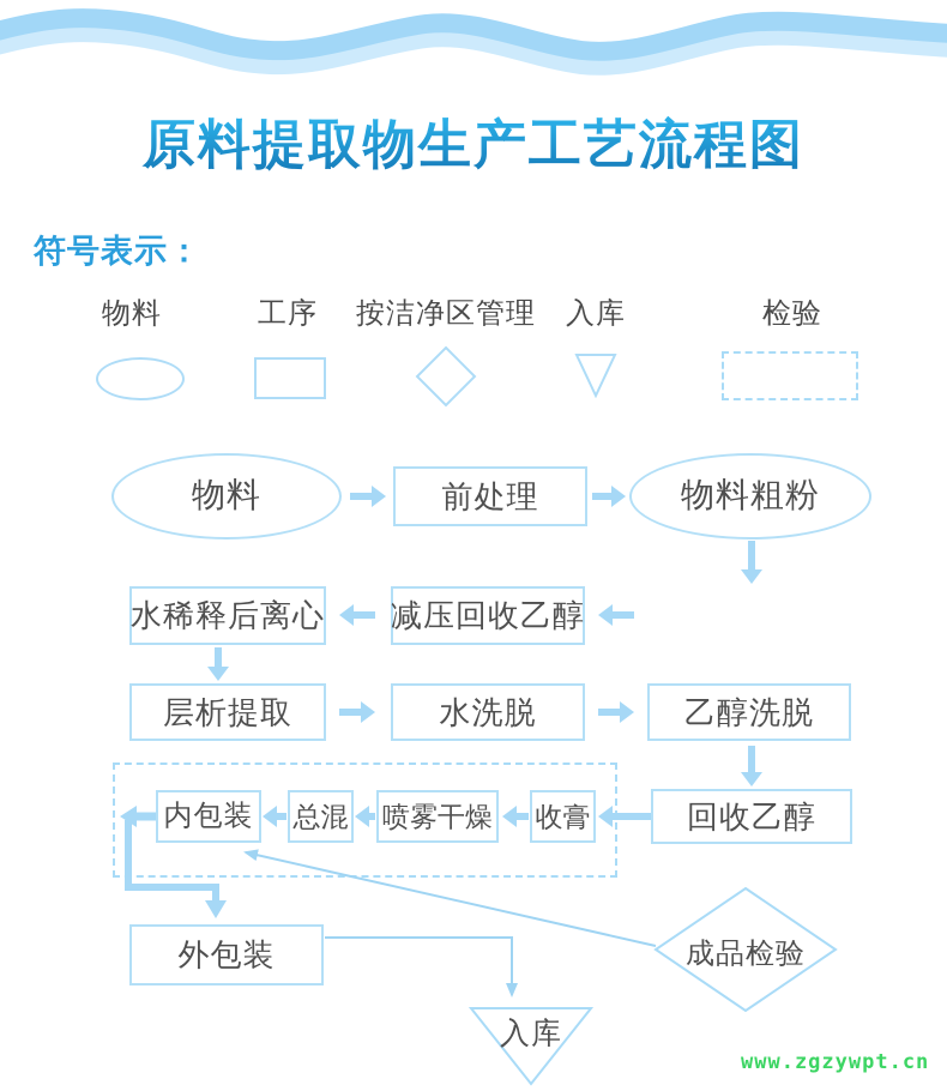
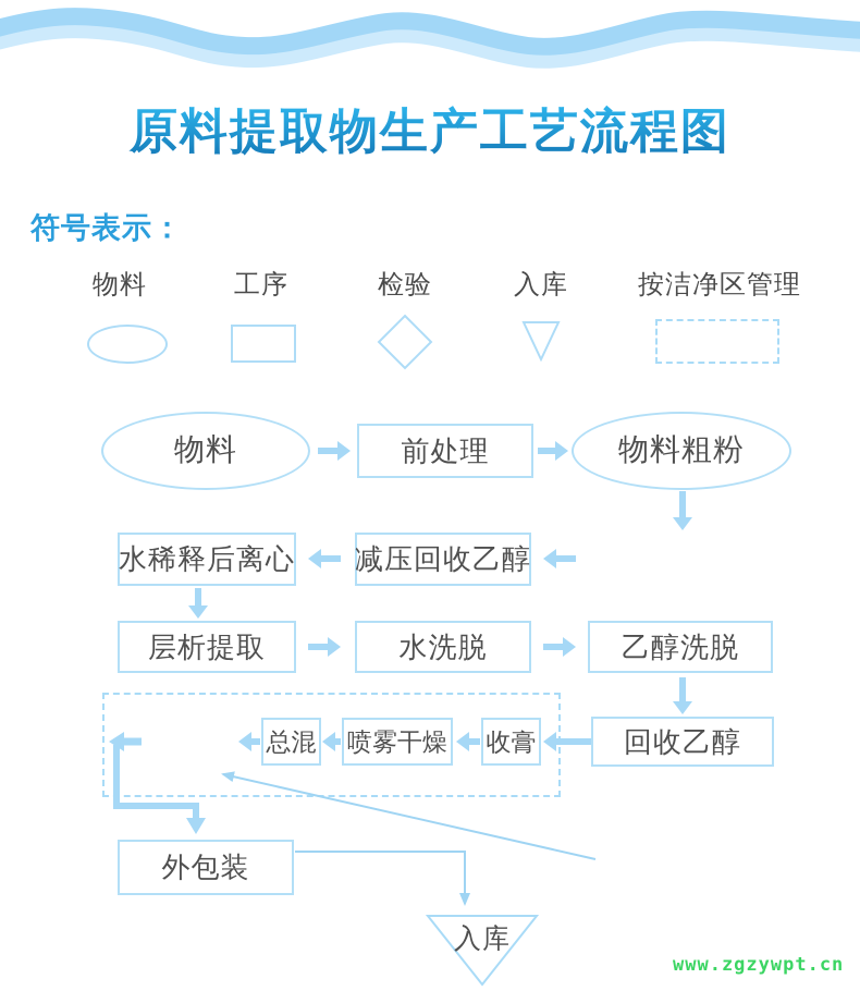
  原料提取物生产工艺流程图
  符号表示：
  物料
  工序
- 按洁净区管理
+ 检验
  入库
- 检验
+ 按洁净区管理
  物料
  前处理
  物料粗粉
  水稀释后离心
  减压回收乙醇
  层析提取
  水洗脱
  乙醇洗脱
- 内包装
  总混
  喷雾干燥
  收膏
  回收乙醇
  外包装
- 成品检验
  入库
  www.zgzywpt.cn
